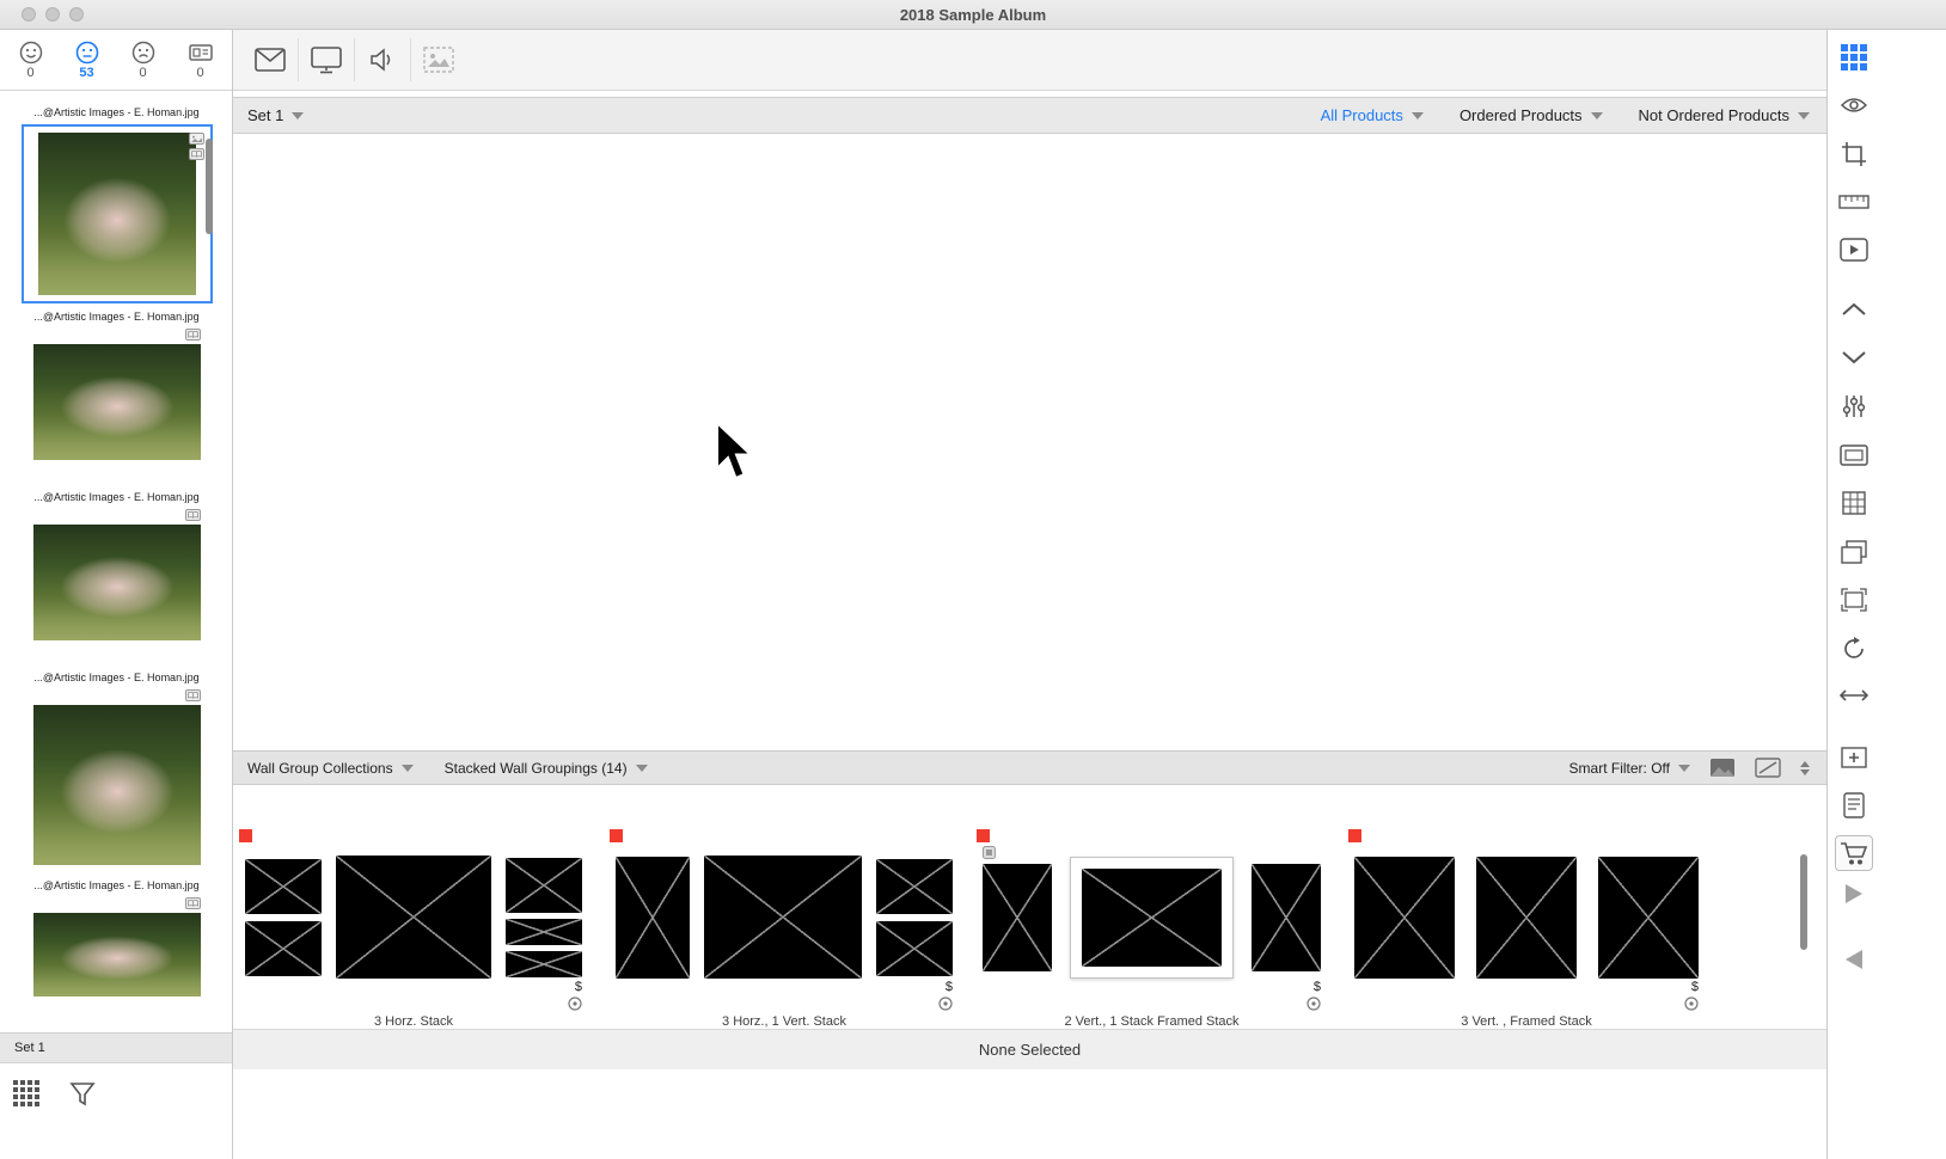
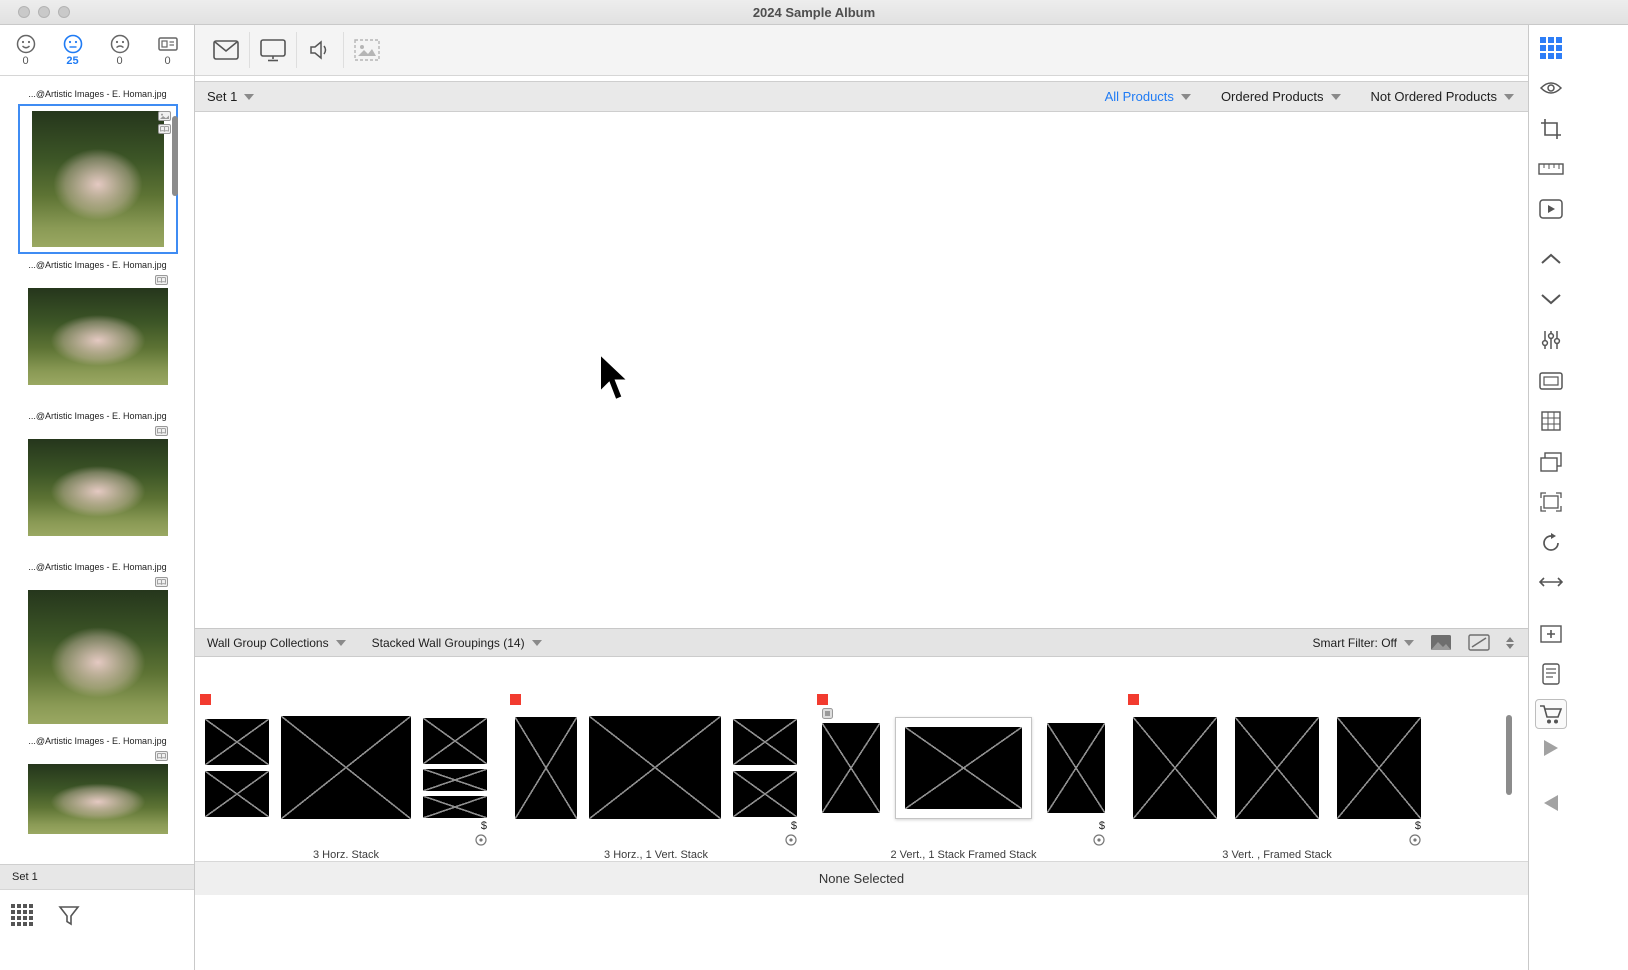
- 2018 Sample Album
+ 2024 Sample Album
  0
- 53
+ 25
  0
  0
  ...@Artistic Images - E. Homan.jpg
  ...@Artistic Images - E. Homan.jpg
  ...@Artistic Images - E. Homan.jpg
  ...@Artistic Images - E. Homan.jpg
  ...@Artistic Images - E. Homan.jpg
  Set 1
  Set 1
  All Products
  Ordered Products
  Not Ordered Products
  Wall Group Collections
  Stacked Wall Groupings (14)
  Smart Filter: Off
  $
  3 Horz. Stack
  $
  3 Horz., 1 Vert. Stack
  $
  2 Vert., 1 Stack Framed Stack
  $
  3 Vert. , Framed Stack
  None Selected
